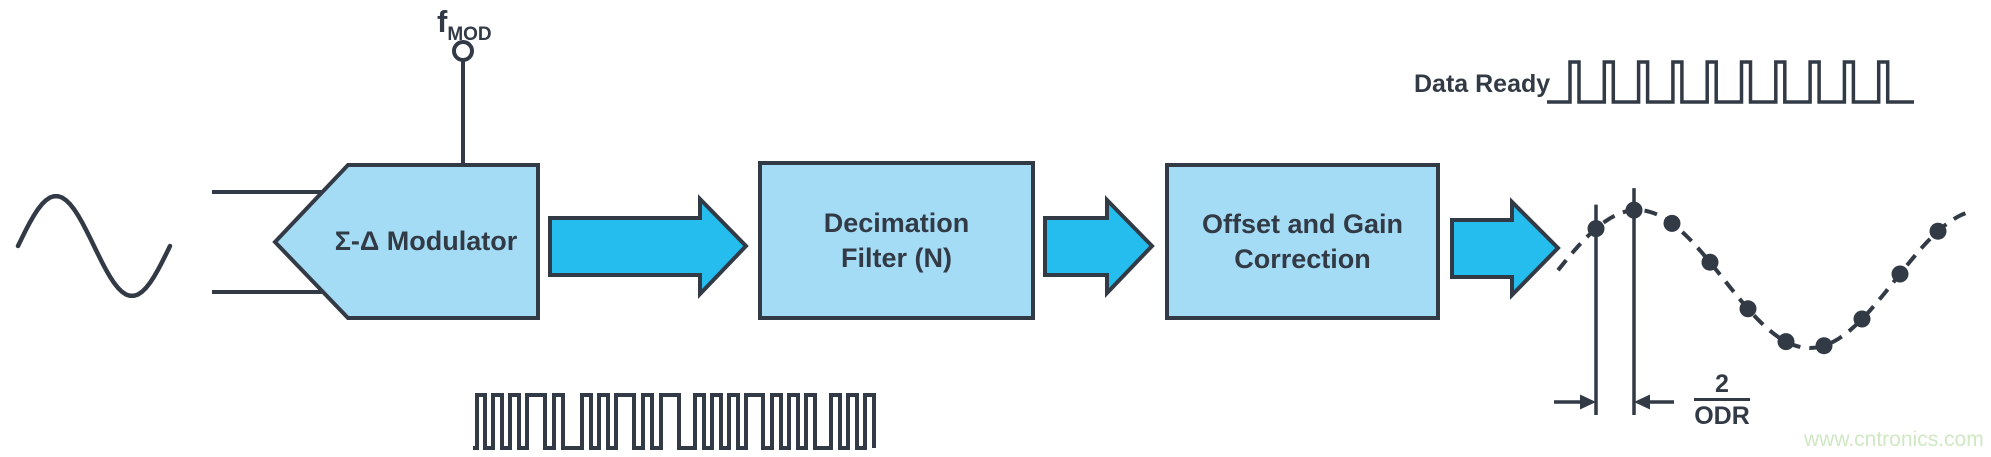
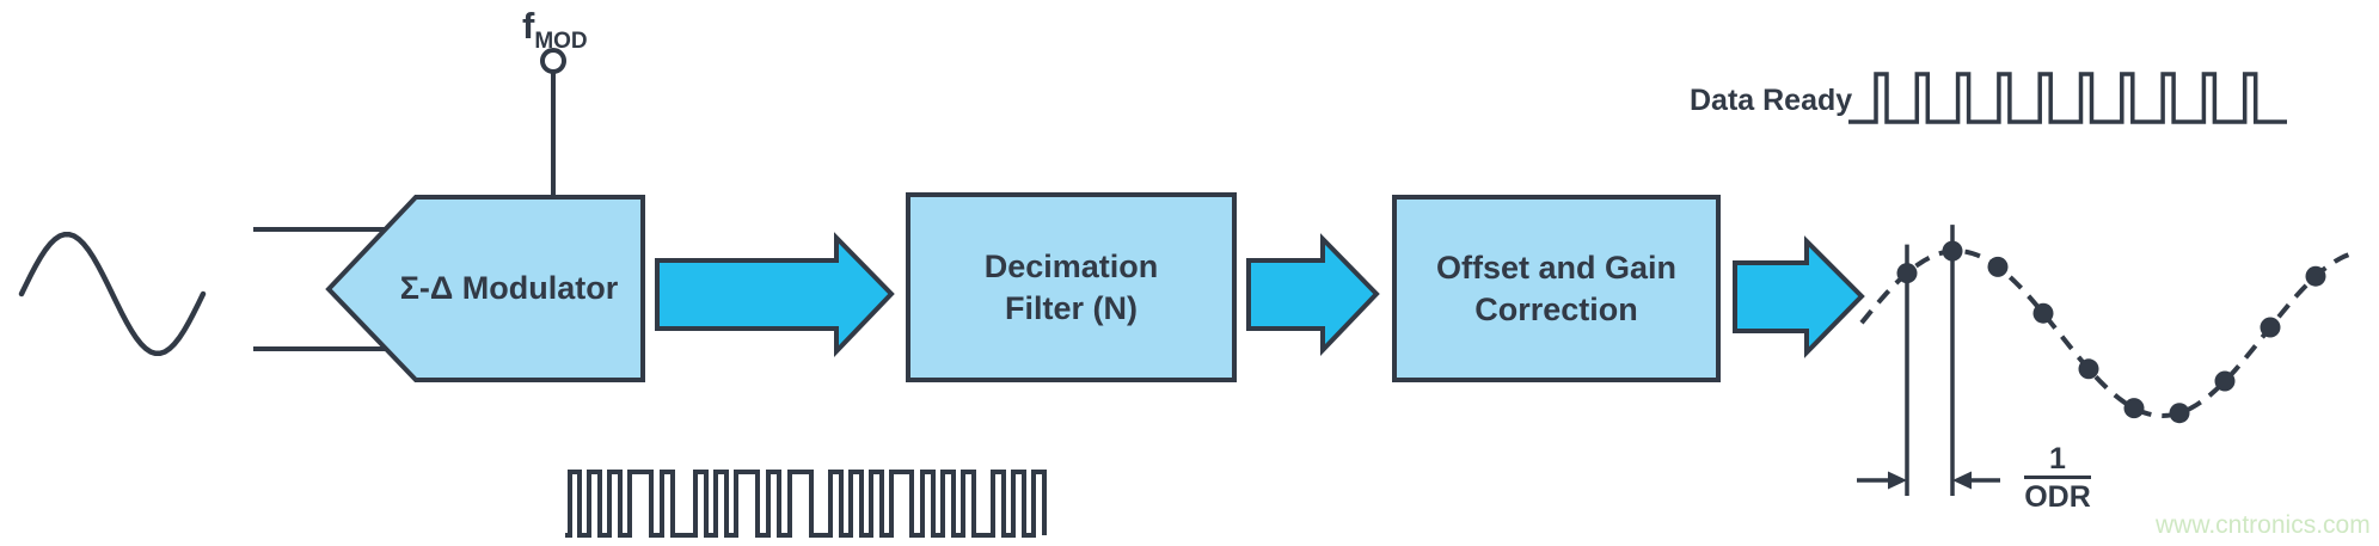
  fMOD
  Σ-Δ Modulator
  Decimation
  Filter (N)
  Offset and Gain
  Correction
  Data Ready
- 2
+ 1
  ODR
  www.cntronics.com
